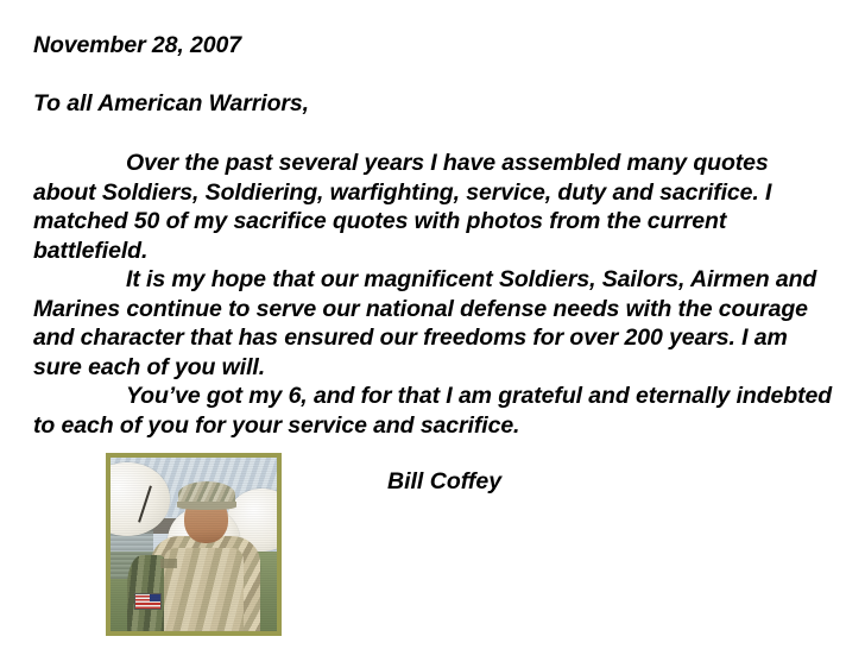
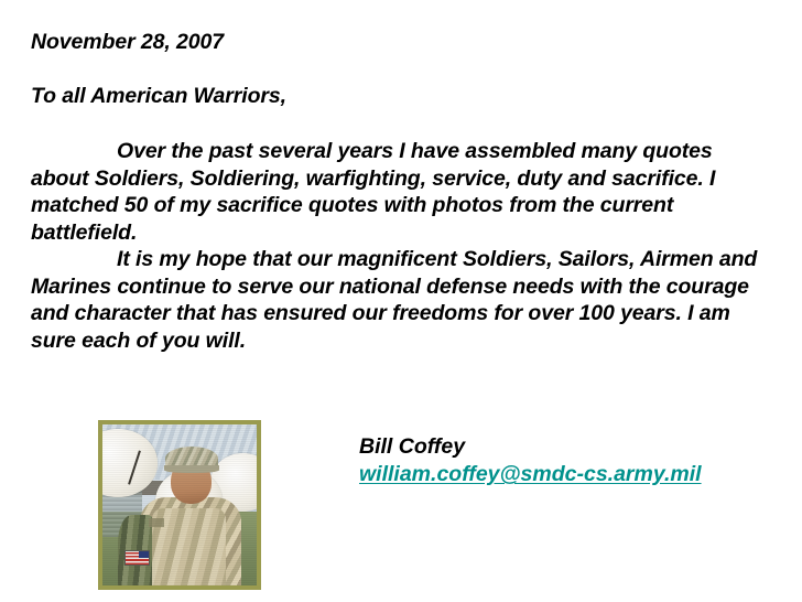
  November 28, 2007
  To all American Warriors,
  Over the past several years I have assembled many quotes about Soldiers, Soldiering, warfighting, service, duty and sacrifice. I matched 50 of my sacrifice quotes with photos from the current battlefield.
- It is my hope that our magnificent Soldiers, Sailors, Airmen and Marines continue to serve our national defense needs with the courage and character that has ensured our freedoms for over 200 years. I am sure each of you will.
+ It is my hope that our magnificent Soldiers, Sailors, Airmen and Marines continue to serve our national defense needs with the courage and character that has ensured our freedoms for over 100 years. I am sure each of you will.
- You’ve got my 6, and for that I am grateful and eternally indebted to each of you for your service and sacrifice.
  Bill Coffey
+ william.coffey@smdc-cs.army.mil
